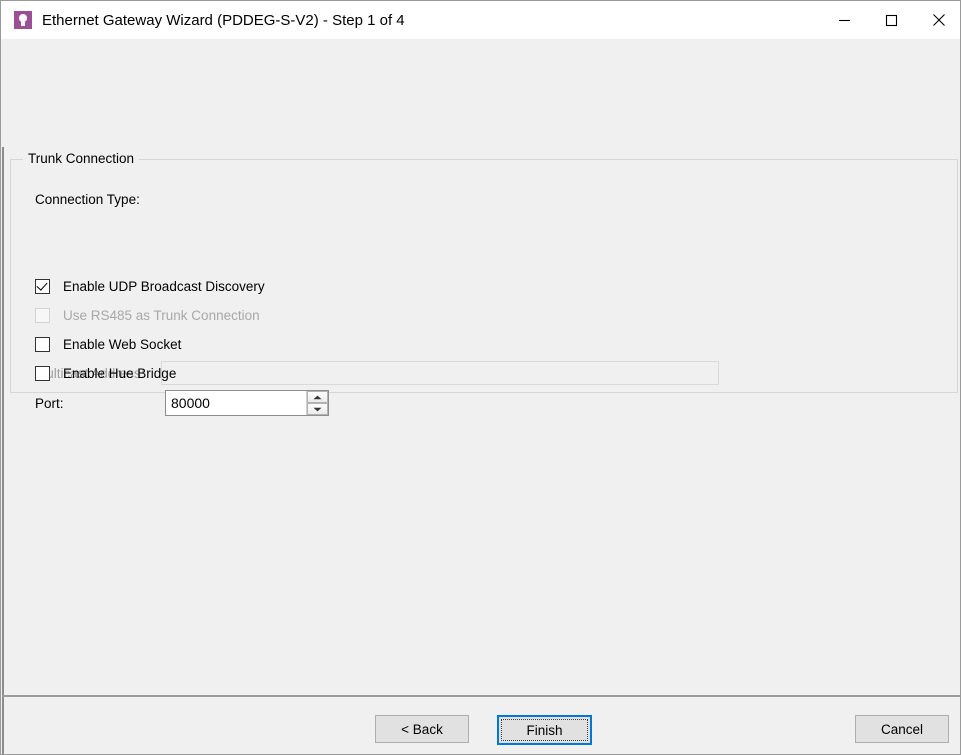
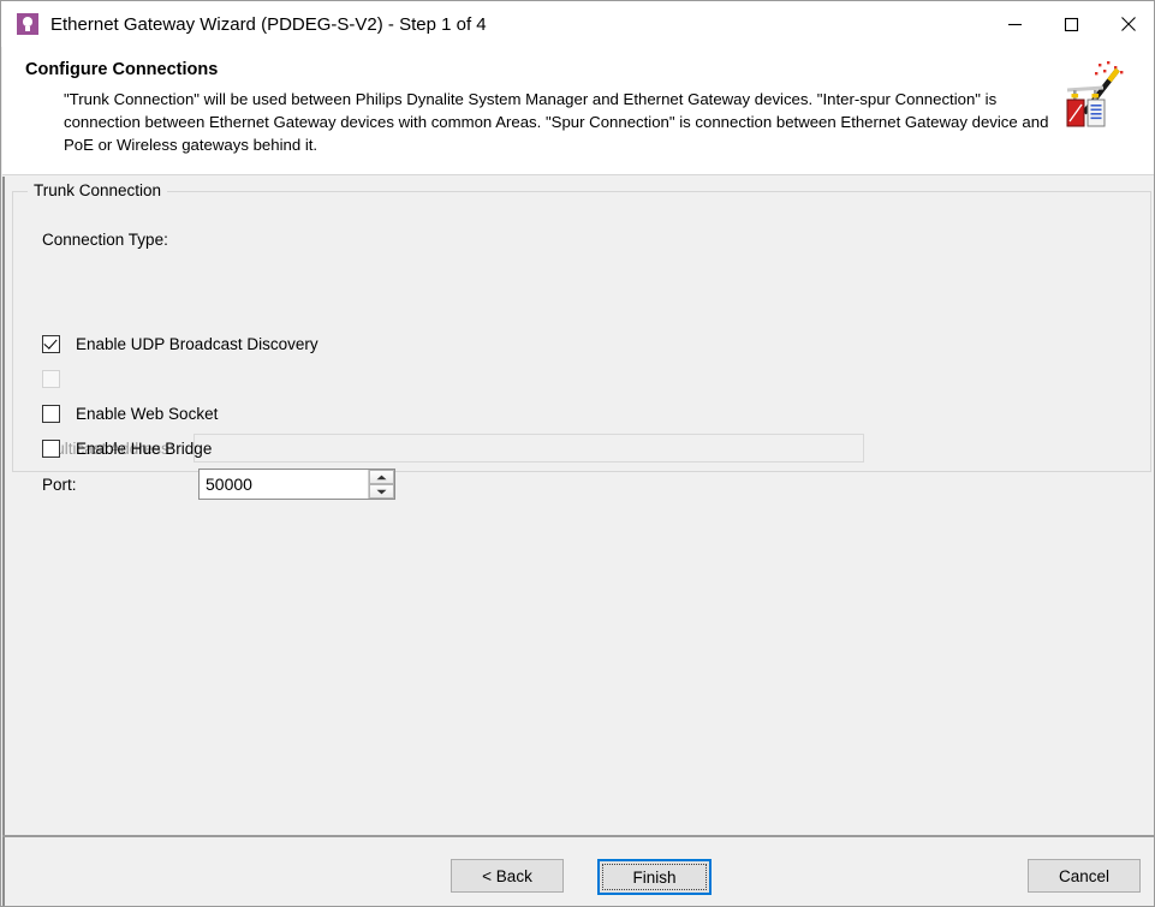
  Ethernet Gateway Wizard (PDDEG-S-V2) - Step 1 of 4
+ Configure Connections
+ "Trunk Connection" will be used between Philips Dynalite System Manager and Ethernet Gateway devices. "Inter-spur Connection" is connection between Ethernet Gateway devices with common Areas. "Spur Connection" is connection between Ethernet Gateway device and PoE or Wireless gateways behind it.
  Trunk Connection
  Connection Type:
  ulticast Address:
  Port:
- 80000
+ 50000
  Enable UDP Broadcast Discovery
- Use RS485 as Trunk Connection
  Enable Web Socket
  Enable Hue Bridge
  < Back
  Cancel
  Finish
